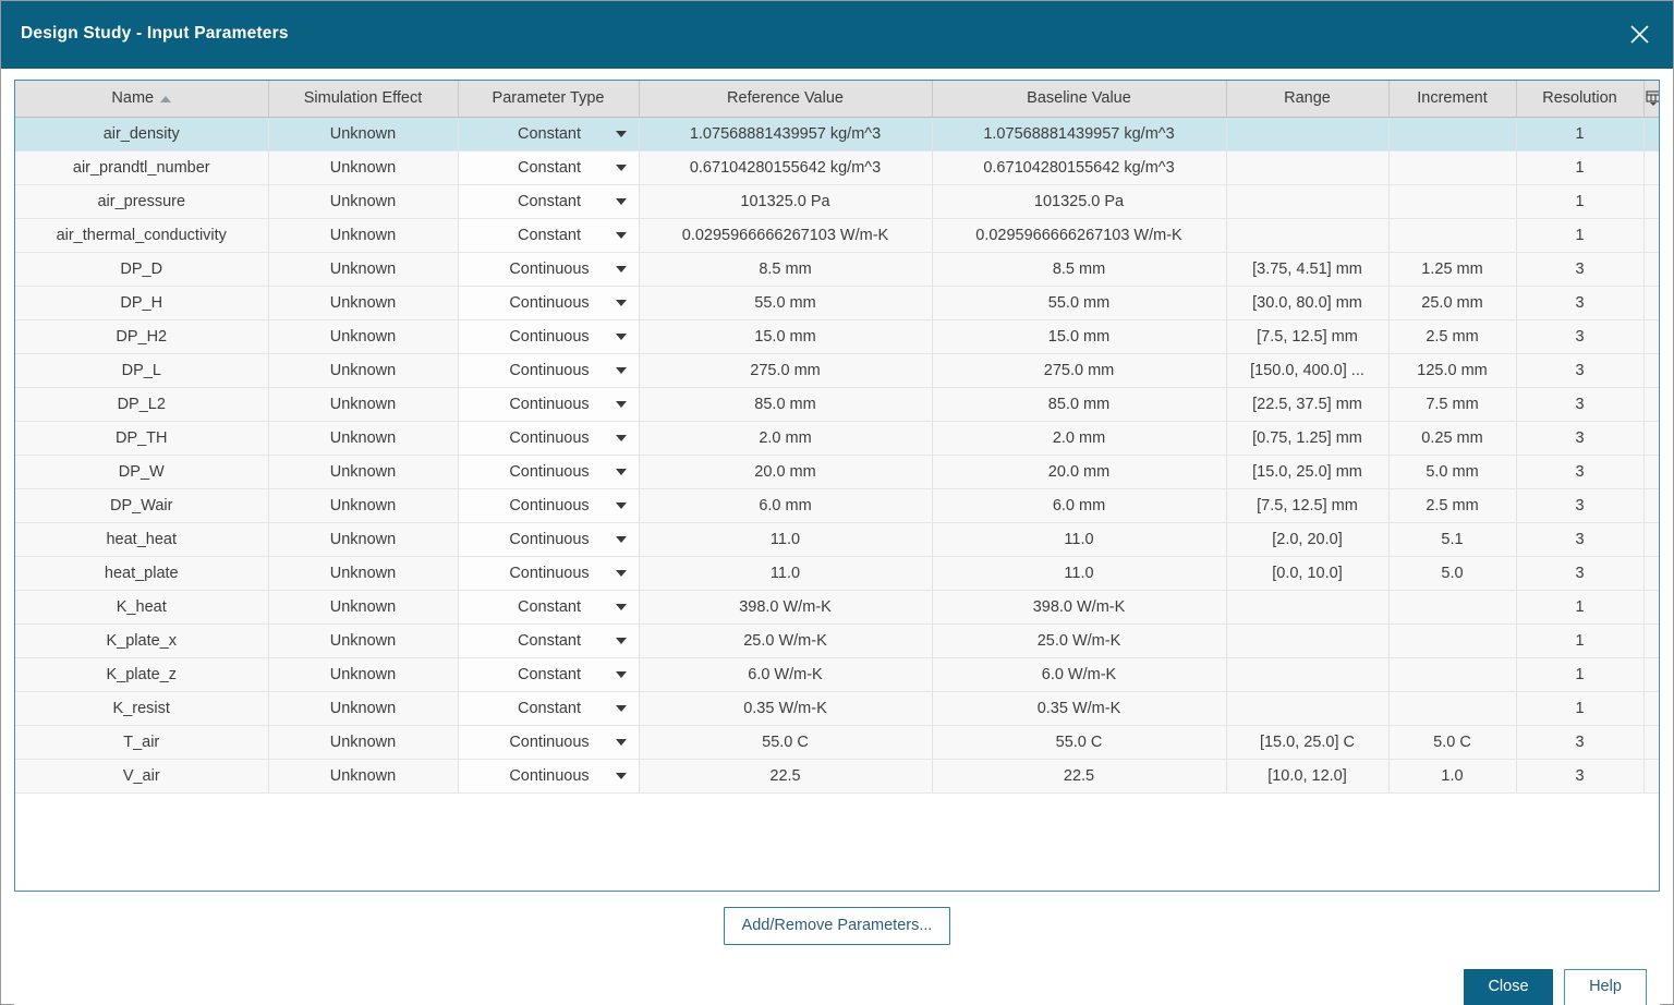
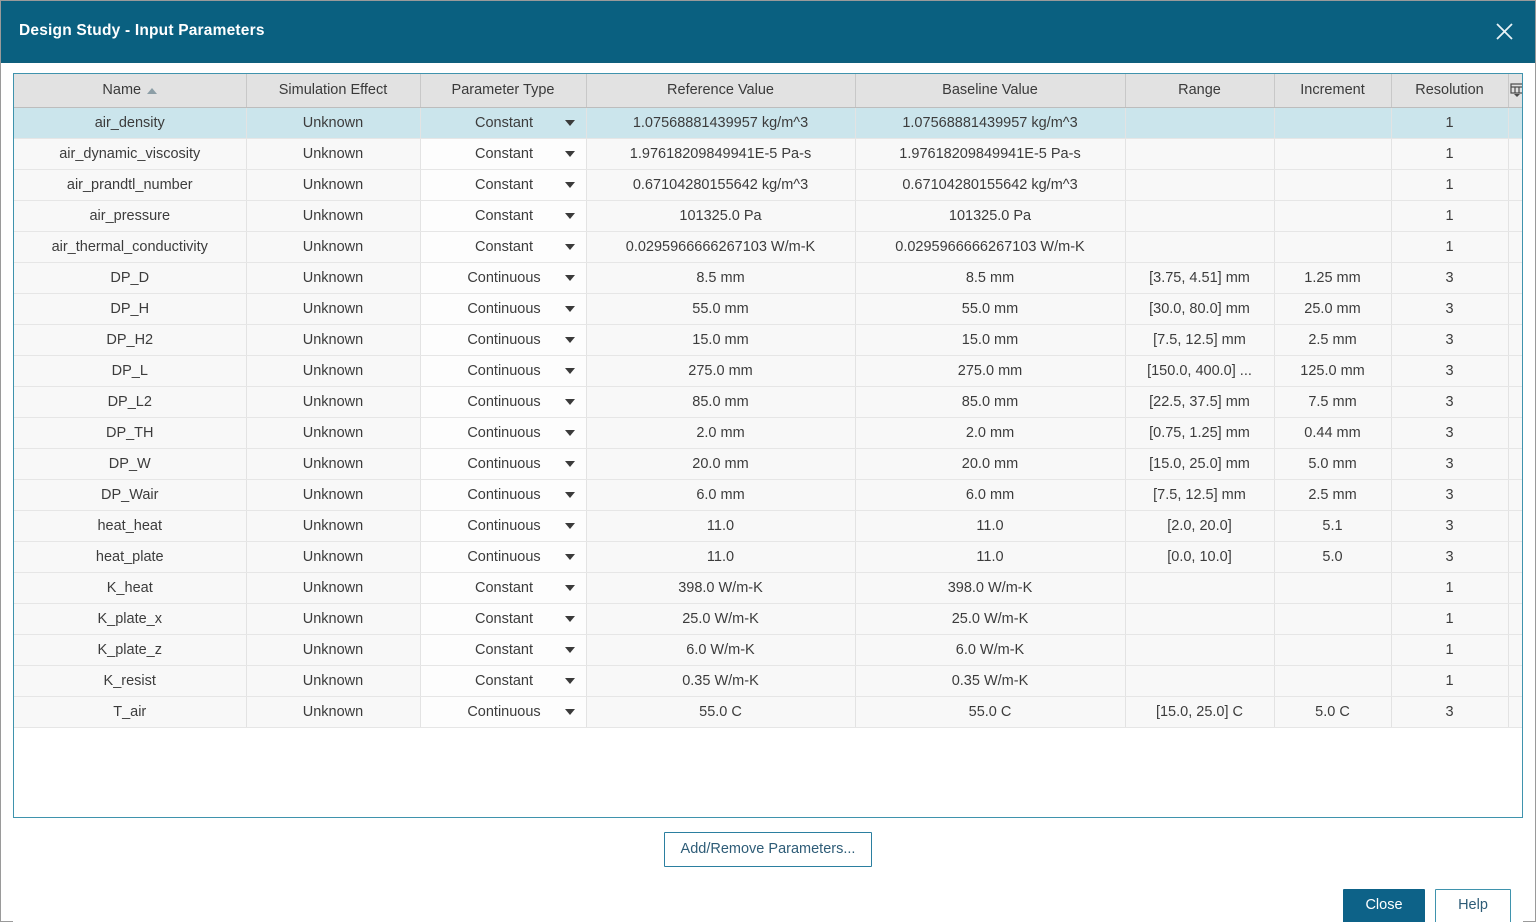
  Design Study - Input Parameters
  Name	Simulation Effect	Parameter Type	Reference Value	Baseline Value	Range	Increment	Resolution
  air_density	Unknown	Constant	1.07568881439957 kg/m^3	1.07568881439957 kg/m^3			1
+ air_dynamic_viscosity	Unknown	Constant	1.97618209849941E-5 Pa-s	1.97618209849941E-5 Pa-s			1
  air_prandtl_number	Unknown	Constant	0.67104280155642 kg/m^3	0.67104280155642 kg/m^3			1
  air_pressure	Unknown	Constant	101325.0 Pa	101325.0 Pa			1
  air_thermal_conductivity	Unknown	Constant	0.0295966666267103 W/m-K	0.0295966666267103 W/m-K			1
  DP_D	Unknown	Continuous	8.5 mm	8.5 mm	[3.75, 4.51] mm	1.25 mm	3
  DP_H	Unknown	Continuous	55.0 mm	55.0 mm	[30.0, 80.0] mm	25.0 mm	3
  DP_H2	Unknown	Continuous	15.0 mm	15.0 mm	[7.5, 12.5] mm	2.5 mm	3
  DP_L	Unknown	Continuous	275.0 mm	275.0 mm	[150.0, 400.0] ...	125.0 mm	3
  DP_L2	Unknown	Continuous	85.0 mm	85.0 mm	[22.5, 37.5] mm	7.5 mm	3
- DP_TH	Unknown	Continuous	2.0 mm	2.0 mm	[0.75, 1.25] mm	0.25 mm	3
+ DP_TH	Unknown	Continuous	2.0 mm	2.0 mm	[0.75, 1.25] mm	0.44 mm	3
  DP_W	Unknown	Continuous	20.0 mm	20.0 mm	[15.0, 25.0] mm	5.0 mm	3
  DP_Wair	Unknown	Continuous	6.0 mm	6.0 mm	[7.5, 12.5] mm	2.5 mm	3
  heat_heat	Unknown	Continuous	11.0	11.0	[2.0, 20.0]	5.1	3
  heat_plate	Unknown	Continuous	11.0	11.0	[0.0, 10.0]	5.0	3
  K_heat	Unknown	Constant	398.0 W/m-K	398.0 W/m-K			1
  K_plate_x	Unknown	Constant	25.0 W/m-K	25.0 W/m-K			1
  K_plate_z	Unknown	Constant	6.0 W/m-K	6.0 W/m-K			1
  K_resist	Unknown	Constant	0.35 W/m-K	0.35 W/m-K			1
  T_air	Unknown	Continuous	55.0 C	55.0 C	[15.0, 25.0] C	5.0 C	3
- V_air	Unknown	Continuous	22.5	22.5	[10.0, 12.0]	1.0	3
  Add/Remove Parameters...
  Close
  Help
